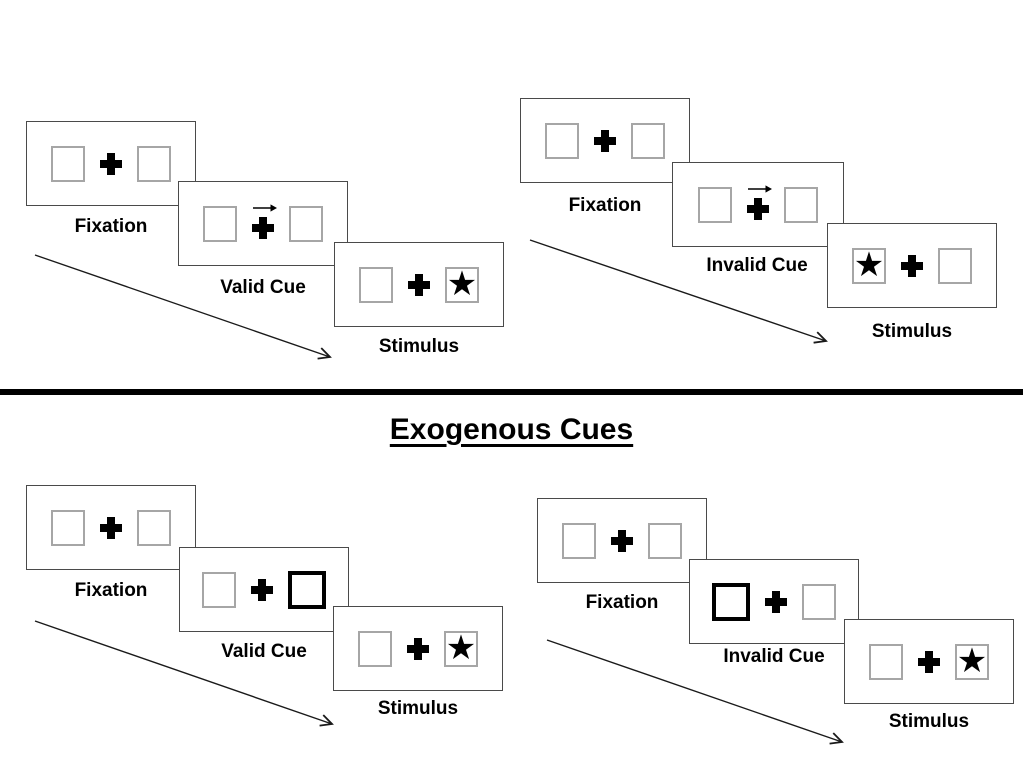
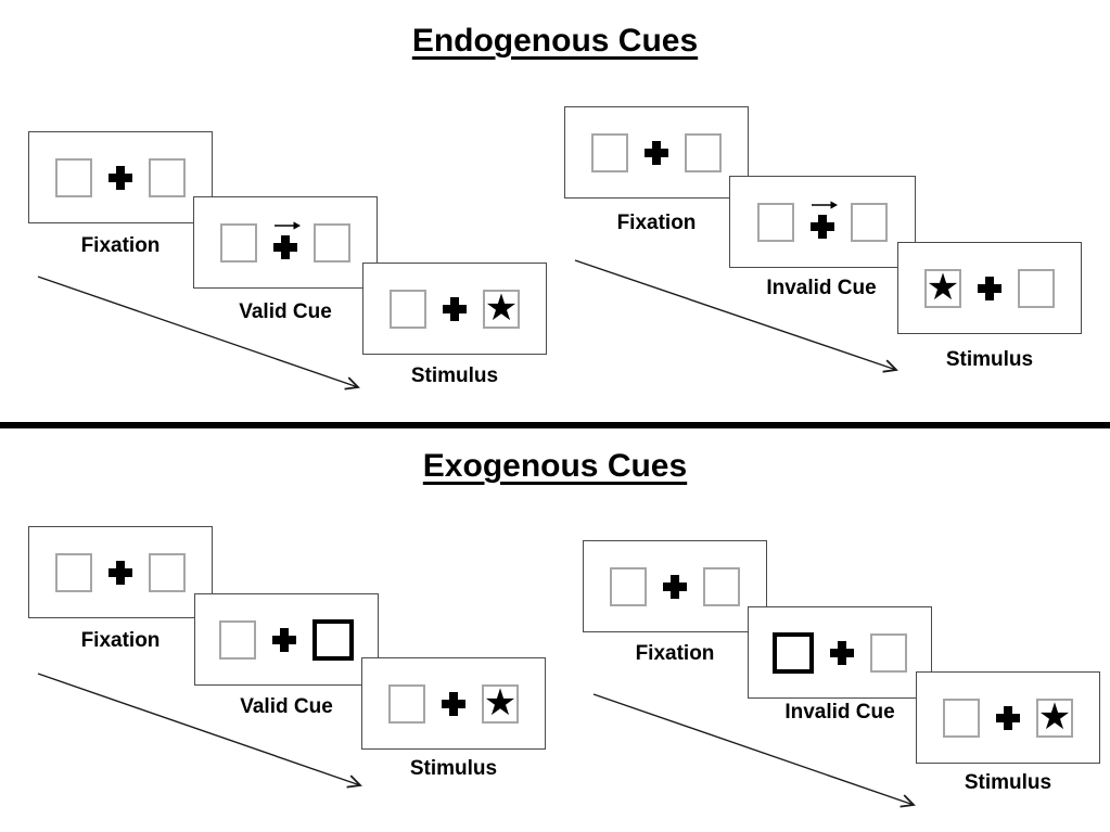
+ Endogenous Cues
  Exogenous Cues
  ★
  Fixation
  Valid Cue
  Stimulus
  ★
  Fixation
  Invalid Cue
  Stimulus
  ★
  Fixation
  Valid Cue
  Stimulus
  ★
  Fixation
  Invalid Cue
  Stimulus
